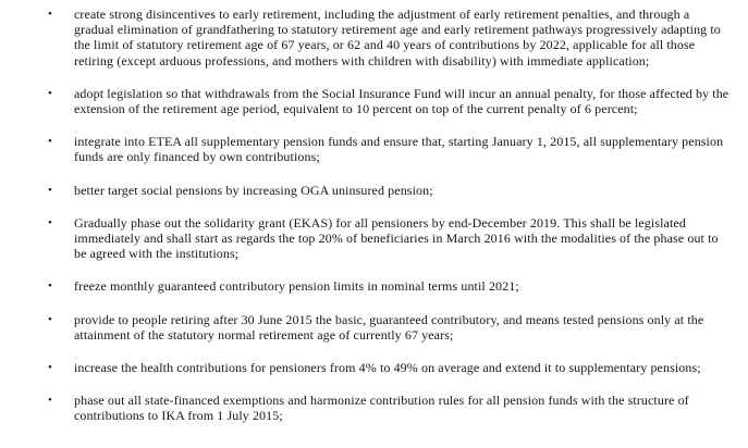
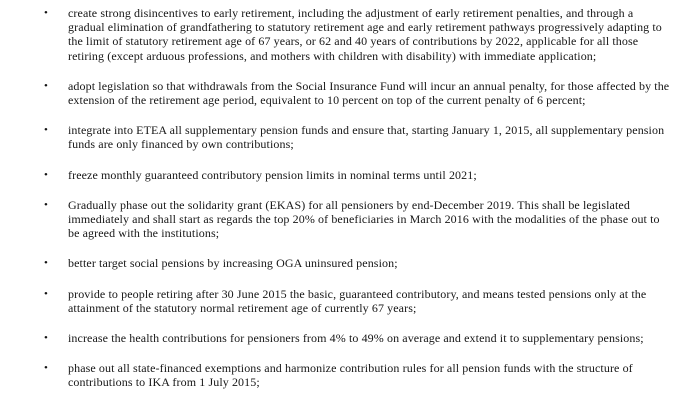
  •
  create strong disincentives to early retirement, including the adjustment of early retirement penalties, and through a
  gradual elimination of grandfathering to statutory retirement age and early retirement pathways progressively adapting to
  the limit of statutory retirement age of 67 years, or 62 and 40 years of contributions by 2022, applicable for all those
  retiring (except arduous professions, and mothers with children with disability) with immediate application;
  •
  adopt legislation so that withdrawals from the Social Insurance Fund will incur an annual penalty, for those affected by the
  extension of the retirement age period, equivalent to 10 percent on top of the current penalty of 6 percent;
  •
  integrate into ETEA all supplementary pension funds and ensure that, starting January 1, 2015, all supplementary pension
  funds are only financed by own contributions;
  •
- better target social pensions by increasing OGA uninsured pension;
+ freeze monthly guaranteed contributory pension limits in nominal terms until 2021;
  •
  Gradually phase out the solidarity grant (EKAS) for all pensioners by end-December 2019. This shall be legislated
  immediately and shall start as regards the top 20% of beneficiaries in March 2016 with the modalities of the phase out to
  be agreed with the institutions;
  •
- freeze monthly guaranteed contributory pension limits in nominal terms until 2021;
+ better target social pensions by increasing OGA uninsured pension;
  •
  provide to people retiring after 30 June 2015 the basic, guaranteed contributory, and means tested pensions only at the
  attainment of the statutory normal retirement age of currently 67 years;
  •
  increase the health contributions for pensioners from 4% to 49% on average and extend it to supplementary pensions;
  •
  phase out all state-financed exemptions and harmonize contribution rules for all pension funds with the structure of
  contributions to IKA from 1 July 2015;
